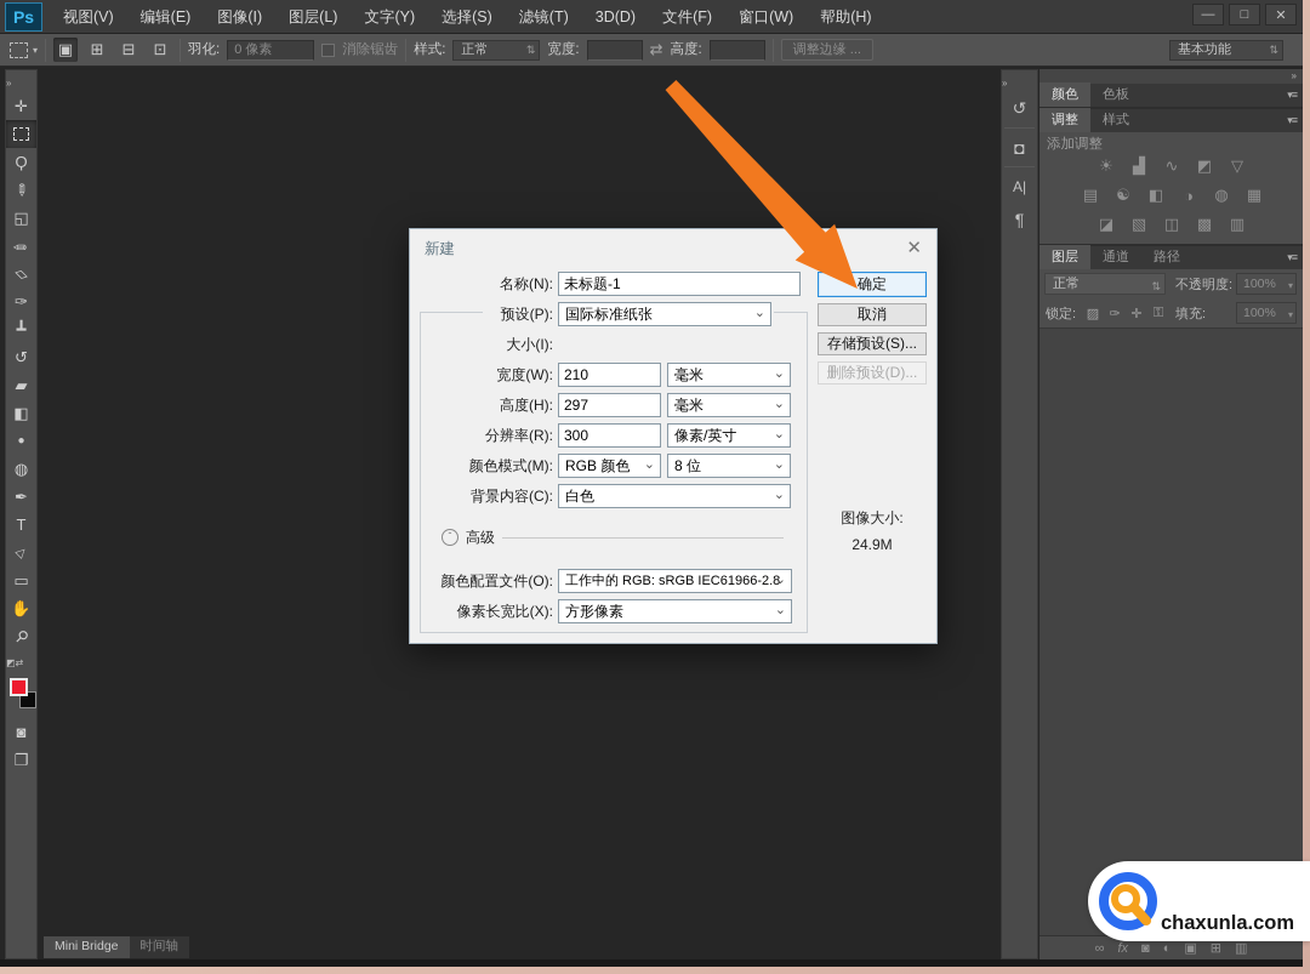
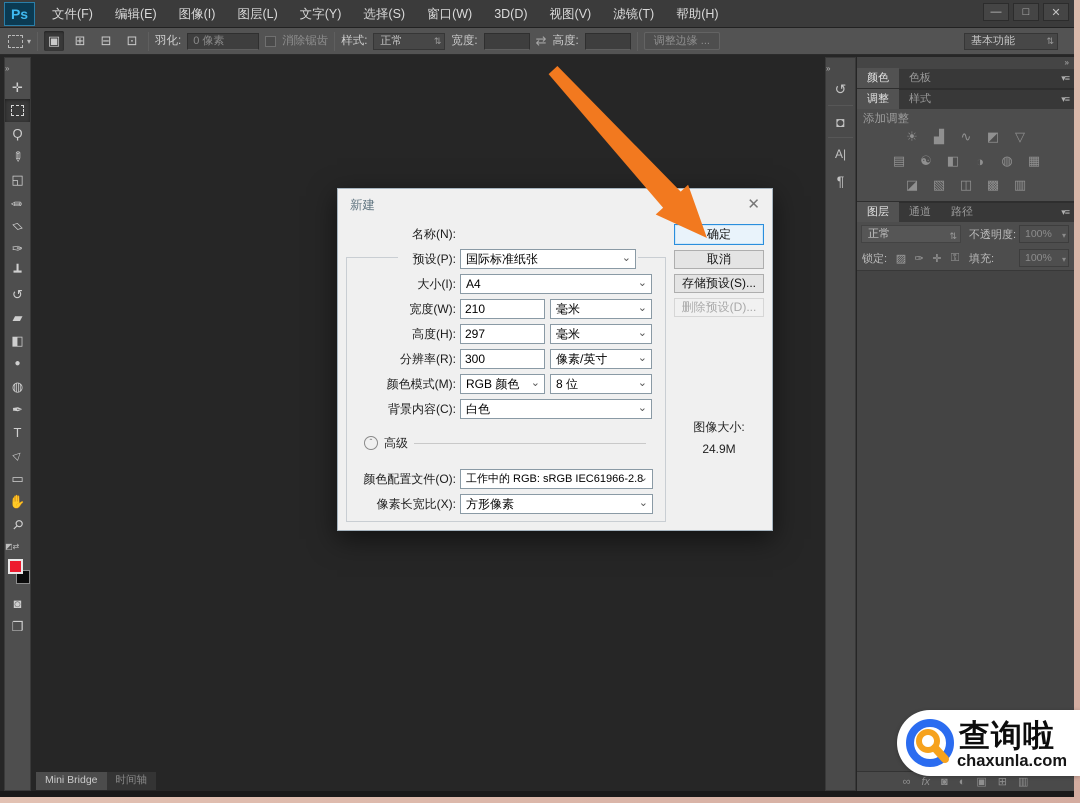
  Ps
- 视图(V)
+ 文件(F)
  编辑(E)
  图像(I)
  图层(L)
  文字(Y)
  选择(S)
- 滤镜(T)
+ 窗口(W)
  3D(D)
- 文件(F)
+ 视图(V)
- 窗口(W)
+ 滤镜(T)
  帮助(H)
  羽化:
  0 像素
  消除锯齿
  样式:
  正常
  宽度:
  高度:
  调整边缘 ...
  基本功能
  Mini Bridge
  时间轴
  颜色
  色板
  调整
  样式
  添加调整
  图层
  通道
  路径
  正常
  不透明度:
  100%
  锁定:
  填充:
  100%
  fx
  新建
  名称(N):
- 未标题-1
  预设(P):
  国际标准纸张
  大小(I):
+ A4
  宽度(W):
  210
  毫米
  高度(H):
  297
  毫米
  分辨率(R):
  300
  像素/英寸
  颜色模式(M):
  RGB 颜色
  8 位
  背景内容(C):
  白色
  高级
  颜色配置文件(O):
  工作中的 RGB: sRGB IEC61966-2.8
  像素长宽比(X):
  方形像素
  确定
  取消
  存储预设(S)...
  删除预设(D)...
  图像大小:
  24.9M
+ 查询啦
  chaxunla.com
